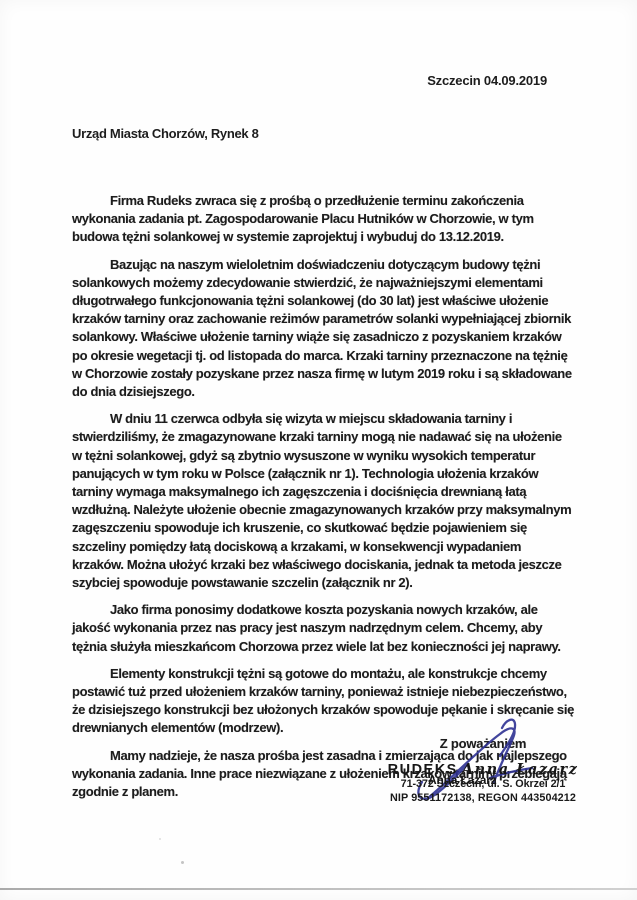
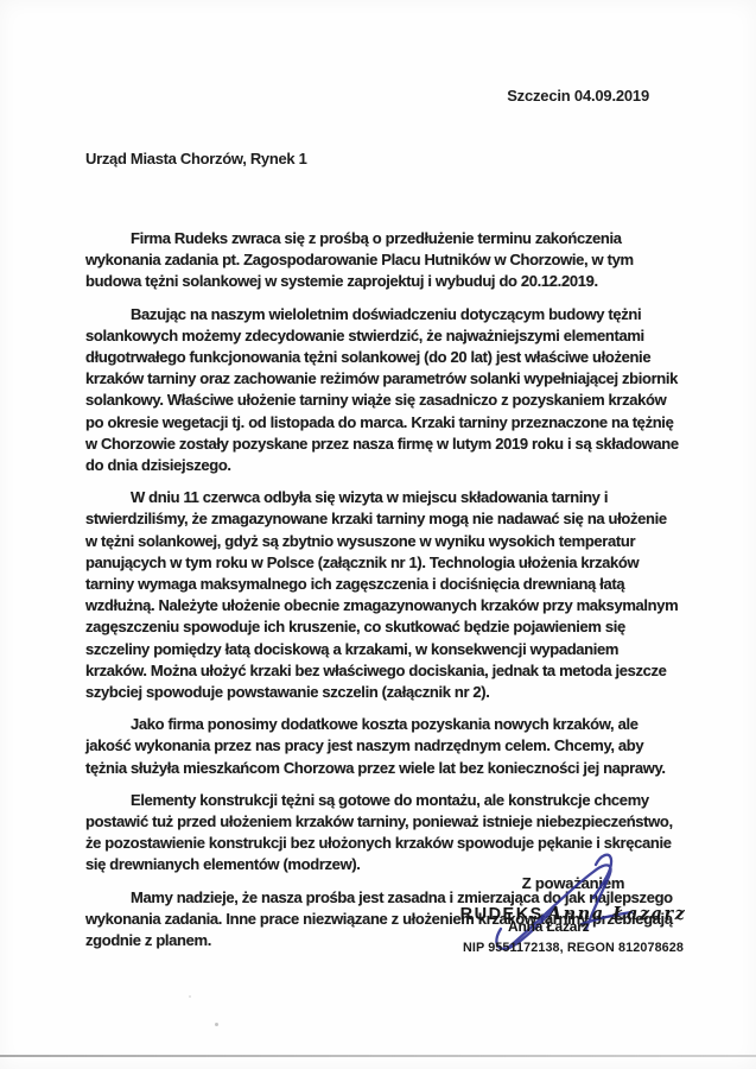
  Szczecin 04.09.2019
- Urząd Miasta Chorzów, Rynek 8
+ Urząd Miasta Chorzów, Rynek 1
- Firma Rudeks zwraca się z prośbą o przedłużenie terminu zakończenia wykonania zadania pt. Zagospodarowanie Placu Hutników w Chorzowie, w tym budowa tężni solankowej w systemie zaprojektuj i wybuduj do 13.12.2019.
+ Firma Rudeks zwraca się z prośbą o przedłużenie terminu zakończenia wykonania zadania pt. Zagospodarowanie Placu Hutników w Chorzowie, w tym budowa tężni solankowej w systemie zaprojektuj i wybuduj do 20.12.2019.
- Bazując na naszym wieloletnim doświadczeniu dotyczącym budowy tężni solankowych możemy zdecydowanie stwierdzić, że najważniejszymi elementami długotrwałego funkcjonowania tężni solankowej (do 30 lat) jest właściwe ułożenie krzaków tarniny oraz zachowanie reżimów parametrów solanki wypełniającej zbiornik solankowy. Właściwe ułożenie tarniny wiąże się zasadniczo z pozyskaniem krzaków po okresie wegetacji tj. od listopada do marca. Krzaki tarniny przeznaczone na tężnię w Chorzowie zostały pozyskane przez nasza firmę w lutym 2019 roku i są składowane do dnia dzisiejszego.
+ Bazując na naszym wieloletnim doświadczeniu dotyczącym budowy tężni solankowych możemy zdecydowanie stwierdzić, że najważniejszymi elementami długotrwałego funkcjonowania tężni solankowej (do 20 lat) jest właściwe ułożenie krzaków tarniny oraz zachowanie reżimów parametrów solanki wypełniającej zbiornik solankowy. Właściwe ułożenie tarniny wiąże się zasadniczo z pozyskaniem krzaków po okresie wegetacji tj. od listopada do marca. Krzaki tarniny przeznaczone na tężnię w Chorzowie zostały pozyskane przez nasza firmę w lutym 2019 roku i są składowane do dnia dzisiejszego.
  W dniu 11 czerwca odbyła się wizyta w miejscu składowania tarniny i stwierdziliśmy, że zmagazynowane krzaki tarniny mogą nie nadawać się na ułożenie w tężni solankowej, gdyż są zbytnio wysuszone w wyniku wysokich temperatur panujących w tym roku w Polsce (załącznik nr 1). Technologia ułożenia krzaków tarniny wymaga maksymalnego ich zagęszczenia i dociśnięcia drewnianą łatą wzdłużną. Należyte ułożenie obecnie zmagazynowanych krzaków przy maksymalnym zagęszczeniu spowoduje ich kruszenie, co skutkować będzie pojawieniem się szczeliny pomiędzy łatą dociskową a krzakami, w konsekwencji wypadaniem krzaków. Można ułożyć krzaki bez właściwego dociskania, jednak ta metoda jeszcze szybciej spowoduje powstawanie szczelin (załącznik nr 2).
  Jako firma ponosimy dodatkowe koszta pozyskania nowych krzaków, ale jakość wykonania przez nas pracy jest naszym nadrzędnym celem. Chcemy, aby tężnia służyła mieszkańcom Chorzowa przez wiele lat bez konieczności jej naprawy.
- Elementy konstrukcji tężni są gotowe do montażu, ale konstrukcje chcemy postawić tuż przed ułożeniem krzaków tarniny, ponieważ istnieje niebezpieczeństwo, że dzisiejszego konstrukcji bez ułożonych krzaków spowoduje pękanie i skręcanie się drewnianych elementów (modrzew).
+ Elementy konstrukcji tężni są gotowe do montażu, ale konstrukcje chcemy postawić tuż przed ułożeniem krzaków tarniny, ponieważ istnieje niebezpieczeństwo, że pozostawienie konstrukcji bez ułożonych krzaków spowoduje pękanie i skręcanie się drewnianych elementów (modrzew).
  Mamy nadzieje, że nasza prośba jest zasadna i zmierzająca do jakajlepszego wykonania zadania. Inne prace niezwiązane z ułożeniem krzakówarninyzebiegają zgodnie z planem.
  Z powaanim
  RUDEKS Anna Łazarz
  Anna Łazarz
- 71-372 Szczecin, ul. S. Okrzei 2/1
- NIP 9551172138, REGON 443504212
+ NIP 9551172138, REGON 812078628
